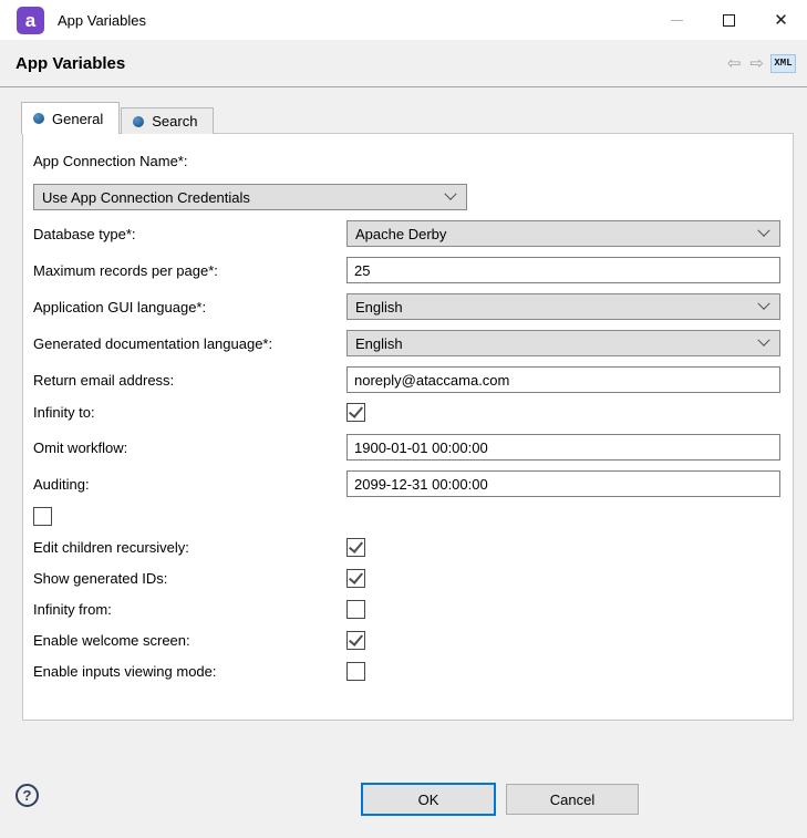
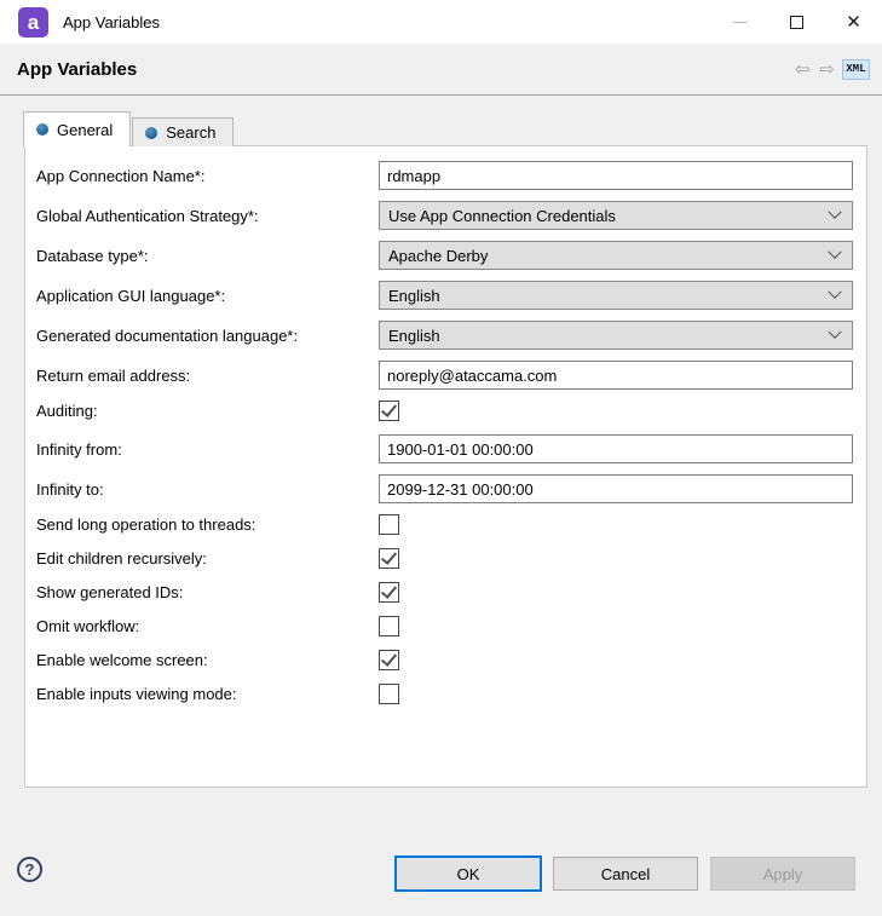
  a
  App Variables
  ✕
  App Variables
  ⇦
  ⇨
  XML
  General
  Search
  App Connection Name*:
+ rdmapp
+ Global Authentication Strategy*:
  Use App Connection Credentials
  Database type*:
  Apache Derby
- Maximum records per page*:
- 25
  Application GUI language*:
  English
  Generated documentation language*:
  English
  Return email address:
  noreply@ataccama.com
- Infinity to:
+ Auditing:
- Omit workflow:
+ Infinity from:
  1900-01-01 00:00:00
- Auditing:
+ Infinity to:
  2099-12-31 00:00:00
+ Send long operation to threads:
  Edit children recursively:
  Show generated IDs:
- Infinity from:
+ Omit workflow:
  Enable welcome screen:
  Enable inputs viewing mode:
  ?
  OK
  Cancel
+ Apply
